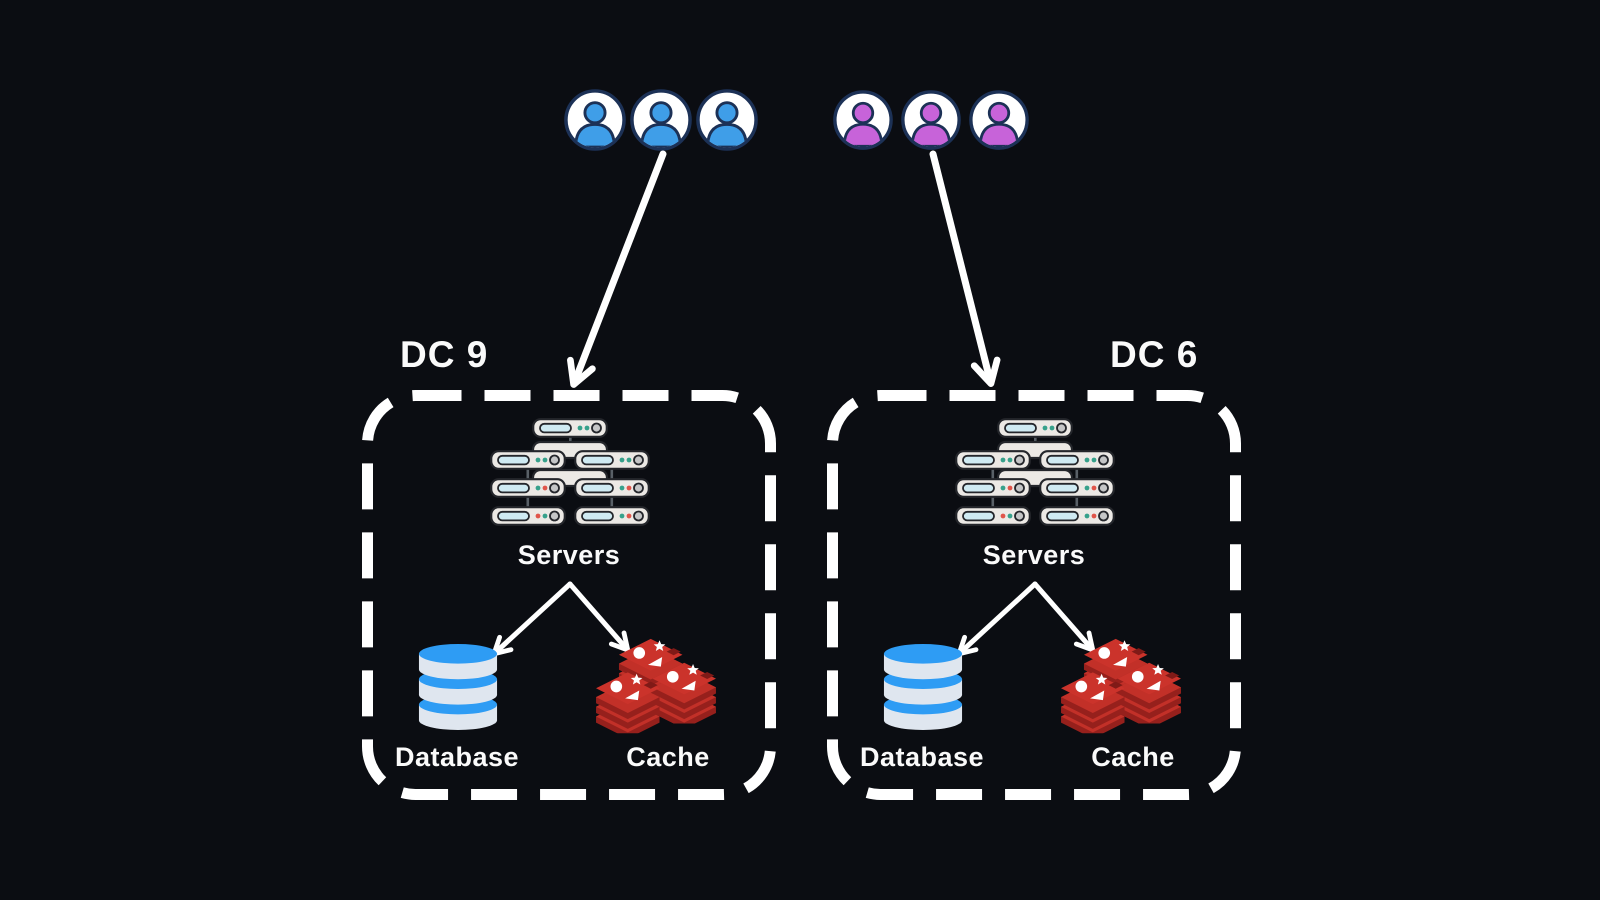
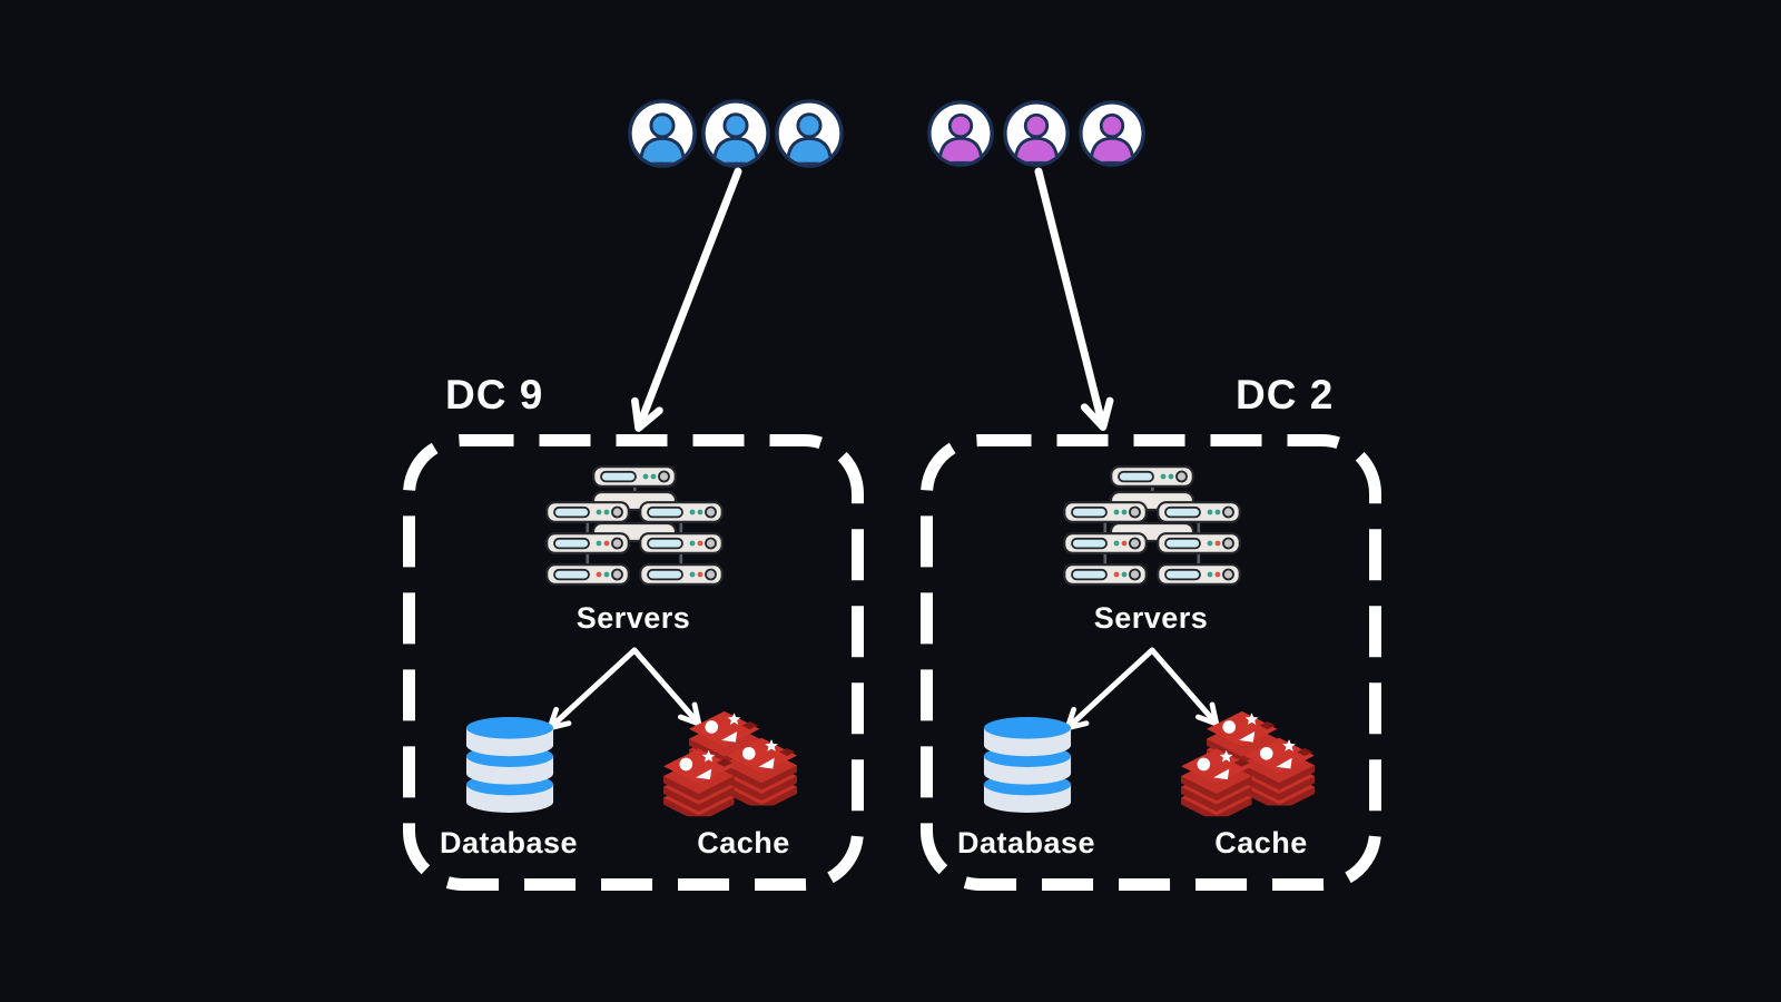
  DC 9
- DC 6
+ DC 2
  Servers
  Database
  Cache
  Servers
  Database
  Cache
